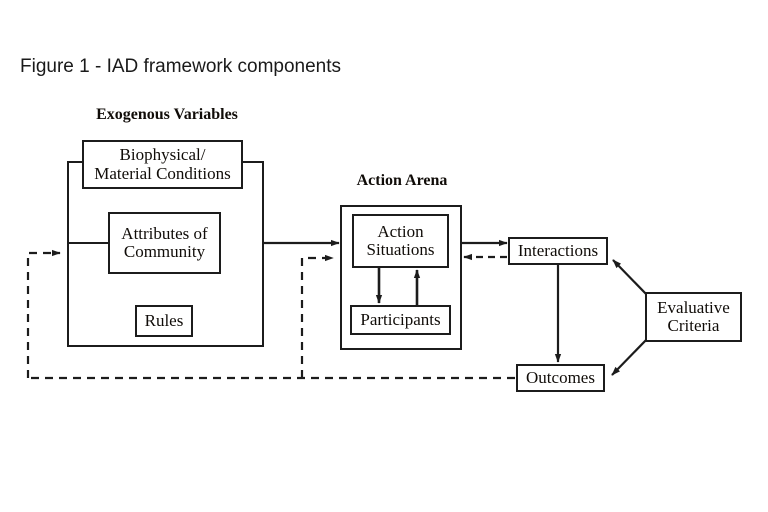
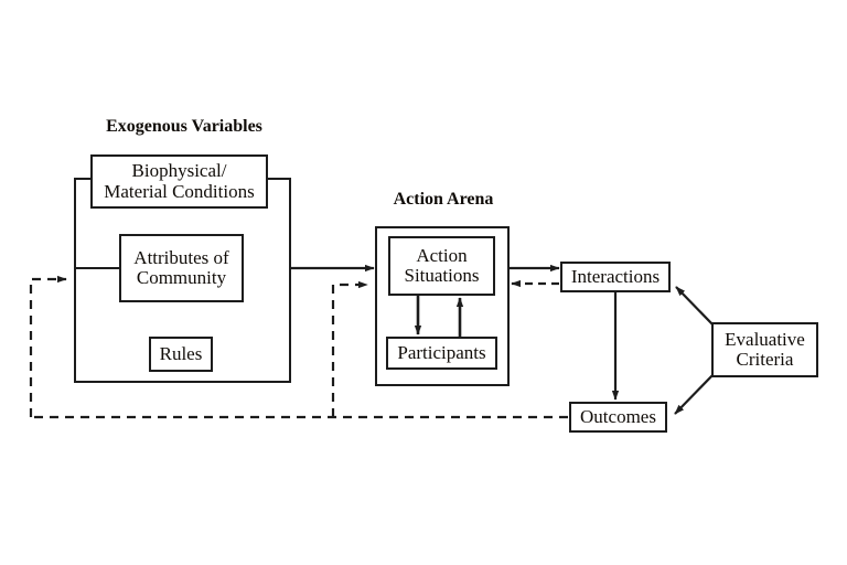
- Figure 1 - IAD framework components
  Exogenous Variables
  Biophysical/
  Material Conditions
  Attributes of
  Community
  Rules
  Action Arena
  Action
  Situations
  Participants
  Interactions
  Outcomes
  Evaluative
  Criteria
